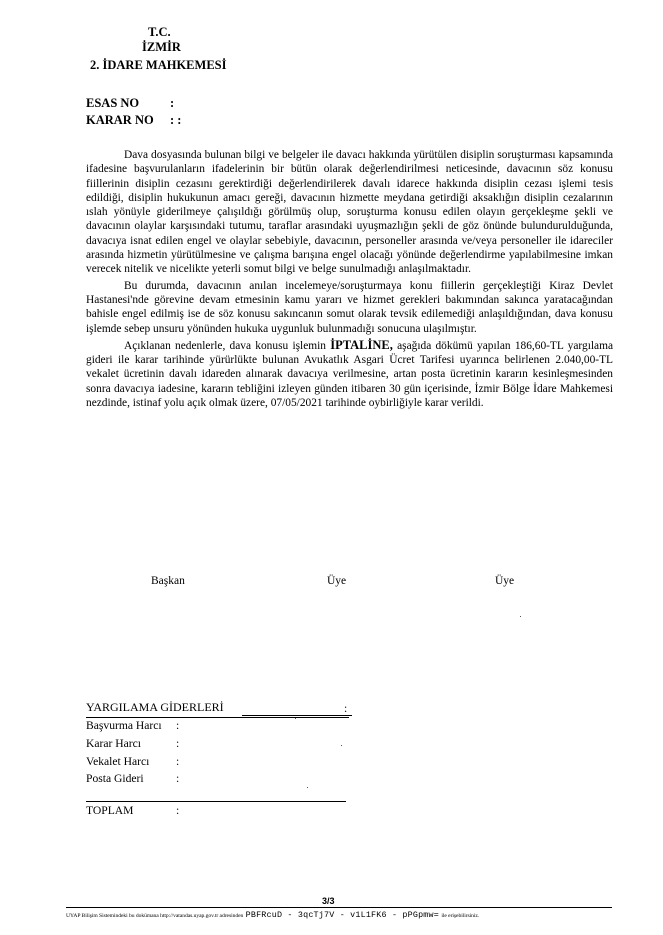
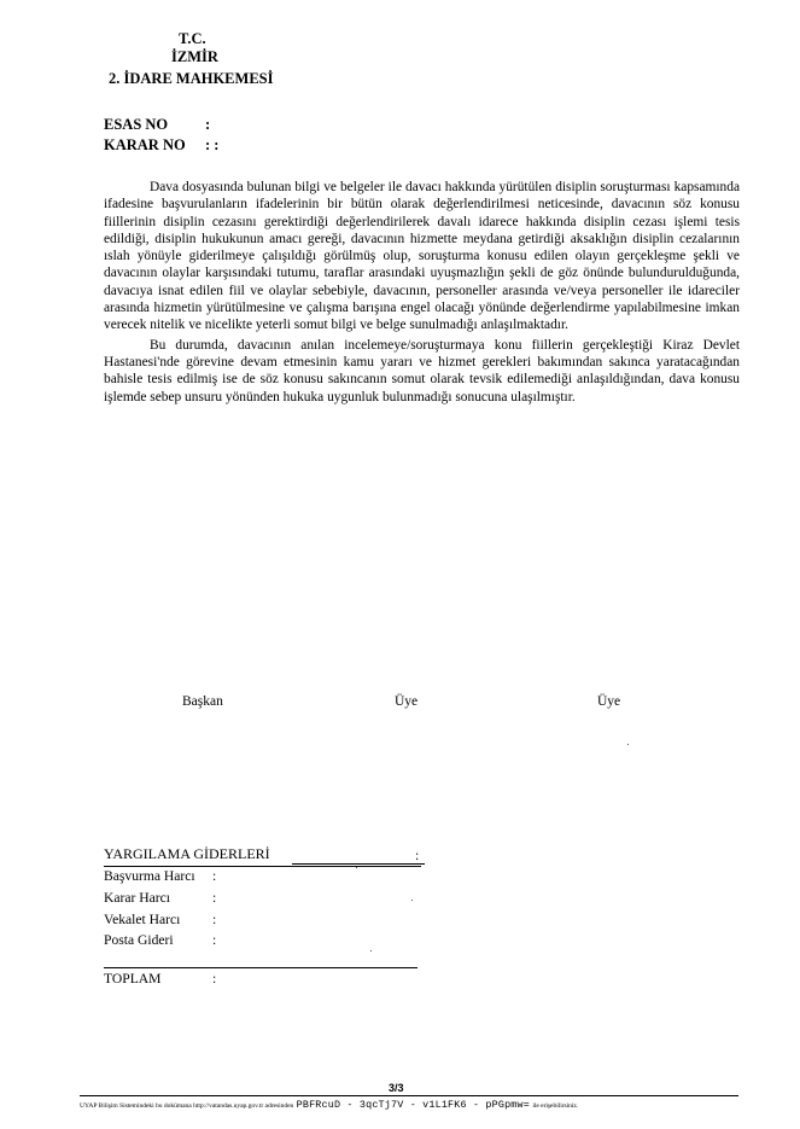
  T.C.
  İZMİR
  2. İDARE MAHKEMESİ
  ESAS NO :
  KARAR NO : :
- Dava dosyasında bulunan bilgi ve belgeler ile davacı hakkında yürütülen disiplin soruşturması kapsamında ifadesine başvurulanların ifadelerinin bir bütün olarak değerlendirilmesi neticesinde, davacının söz konusu fiillerinin disiplin cezasını gerektirdiği değerlendirilerek davalı idarece hakkında disiplin cezası işlemi tesis edildiği, disiplin hukukunun amacı gereği, davacının hizmette meydana getirdiği aksaklığın disiplin cezalarının ıslah yönüyle giderilmeye çalışıldığı görülmüş olup, soruşturma konusu edilen olayın gerçekleşme şekli ve davacının olaylar karşısındaki tutumu, taraflar arasındaki uyuşmazlığın şekli de göz önünde bulundurulduğunda, davacıya isnat edilen engel ve olaylar sebebiyle, davacının, personeller arasında ve/veya personeller ile idareciler arasında hizmetin yürütülmesine ve çalışma barışına engel olacağı yönünde değerlendirme yapılabilmesine imkan verecek nitelik ve nicelikte yeterli somut bilgi ve belge sunulmadığı anlaşılmaktadır.
+ Dava dosyasında bulunan bilgi ve belgeler ile davacı hakkında yürütülen disiplin soruşturması kapsamında ifadesine başvurulanların ifadelerinin bir bütün olarak değerlendirilmesi neticesinde, davacının söz konusu fiillerinin disiplin cezasını gerektirdiği değerlendirilerek davalı idarece hakkında disiplin cezası işlemi tesis edildiği, disiplin hukukunun amacı gereği, davacının hizmette meydana getirdiği aksaklığın disiplin cezalarının ıslah yönüyle giderilmeye çalışıldığı görülmüş olup, soruşturma konusu edilen olayın gerçekleşme şekli ve davacının olaylar karşısındaki tutumu, taraflar arasındaki uyuşmazlığın şekli de göz önünde bulundurulduğunda, davacıya isnat edilen fiil ve olaylar sebebiyle, davacının, personeller arasında ve/veya personeller ile idareciler arasında hizmetin yürütülmesine ve çalışma barışına engel olacağı yönünde değerlendirme yapılabilmesine imkan verecek nitelik ve nicelikte yeterli somut bilgi ve belge sunulmadığı anlaşılmaktadır.
- Bu durumda, davacının anılan incelemeye/soruşturmaya konu fiillerin gerçekleştiği Kiraz Devlet Hastanesi'nde görevine devam etmesinin kamu yararı ve hizmet gerekleri bakımından sakınca yaratacağından bahisle engel edilmiş ise de söz konusu sakıncanın somut olarak tevsik edilemediği anlaşıldığından, dava konusu işlemde sebep unsuru yönünden hukuka uygunluk bulunmadığı sonucuna ulaşılmıştır.
+ Bu durumda, davacının anılan incelemeye/soruşturmaya konu fiillerin gerçekleştiği Kiraz Devlet Hastanesi'nde görevine devam etmesinin kamu yararı ve hizmet gerekleri bakımından sakınca yaratacağından bahisle tesis edilmiş ise de söz konusu sakıncanın somut olarak tevsik edilemediği anlaşıldığından, dava konusu işlemde sebep unsuru yönünden hukuka uygunluk bulunmadığı sonucuna ulaşılmıştır.
- Açıklanan nedenlerle, dava konusu işlemin İPTALİNE, aşağıda dökümü yapılan 186,60-TL yargılama gideri ile karar tarihinde yürürlükte bulunan Avukatlık Asgari Ücret Tarifesi uyarınca belirlenen 2.040,00-TL vekalet ücretinin davalı idareden alınarak davacıya verilmesine, artan posta ücretinin kararın kesinleşmesinden sonra davacıya iadesine, kararın tebliğini izleyen günden itibaren 30 gün içerisinde, İzmir Bölge İdare Mahkemesi nezdinde, istinaf yolu açık olmak üzere, 07/05/2021 tarihinde oybirliğiyle karar verildi.
  Başkan
  Üye
  Üye
  YARGILAMA GİDERLERİ
  :
  Başvurma Harcı :
  Karar Harcı :
  Vekalet Harcı :
  Posta Gideri :
  TOPLAM :
  3/3
